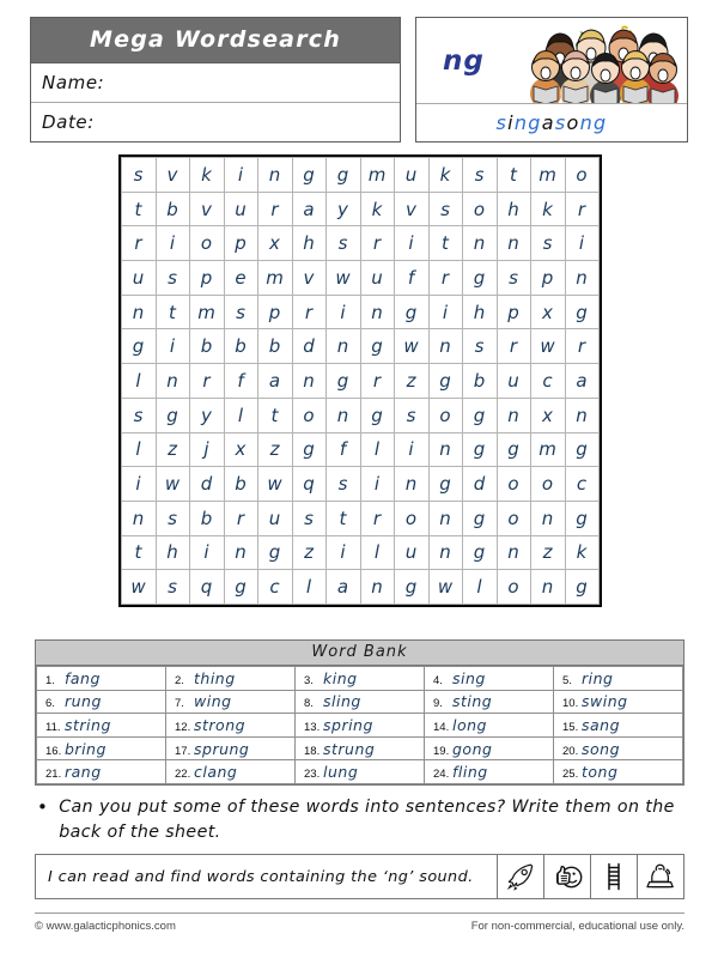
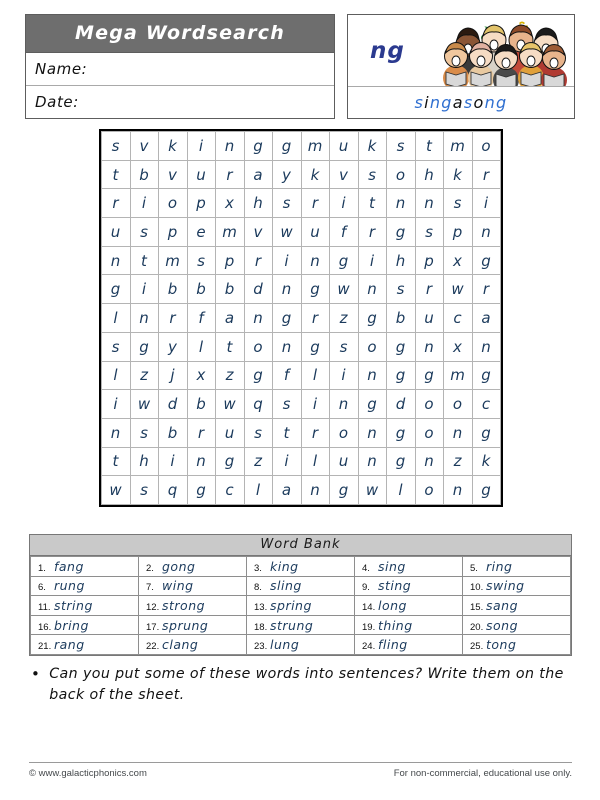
  Mega Wordsearch
  Name:
  Date:
  ng
  s
  i
  ng
  a
  s
  o
  ng
  s	v	k	i	n	g	g	m	u	k	s	t	m	o
  t	b	v	u	r	a	y	k	v	s	o	h	k	r
  r	i	o	p	x	h	s	r	i	t	n	n	s	i
  u	s	p	e	m	v	w	u	f	r	g	s	p	n
  n	t	m	s	p	r	i	n	g	i	h	p	x	g
  g	i	b	b	b	d	n	g	w	n	s	r	w	r
  l	n	r	f	a	n	g	r	z	g	b	u	c	a
  s	g	y	l	t	o	n	g	s	o	g	n	x	n
  l	z	j	x	z	g	f	l	i	n	g	g	m	g
  i	w	d	b	w	q	s	i	n	g	d	o	o	c
  n	s	b	r	u	s	t	r	o	n	g	o	n	g
  t	h	i	n	g	z	i	l	u	n	g	n	z	k
  w	s	q	g	c	l	a	n	g	w	l	o	n	g
  Word Bank
- 1. fang	2. thing	3. king	4. sing	5. ring
+ 1. fang	2. gong	3. king	4. sing	5. ring
  6. rung	7. wing	8. sling	9. sting	10. swing
  11. string	12. strong	13. spring	14. long	15. sang
- 16. bring	17. sprung	18. strung	19. gong	20. song
+ 16. bring	17. sprung	18. strung	19. thing	20. song
  21. rang	22. clang	23. lung	24. fling	25. tong
  •
  Can you put some of these words into sentences? Write them on the back of the sheet.
- I can read and find words containing the ‘ng’ sound.
  © www.galacticphonics.com
  For non-commercial, educational use only.
